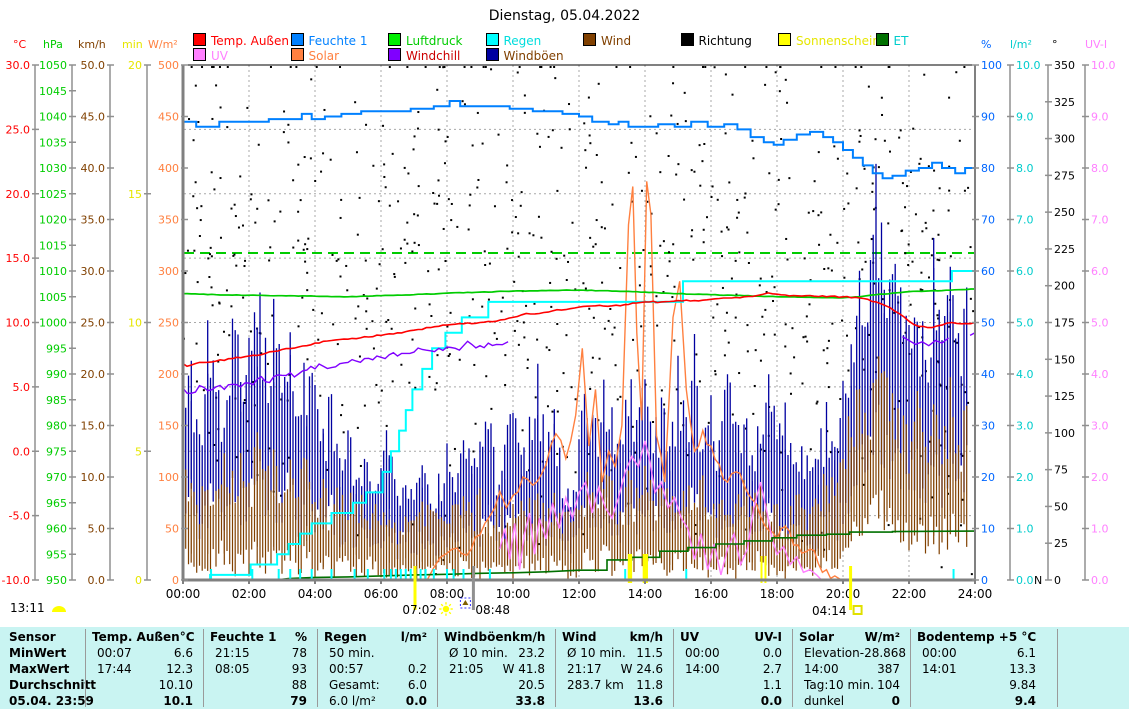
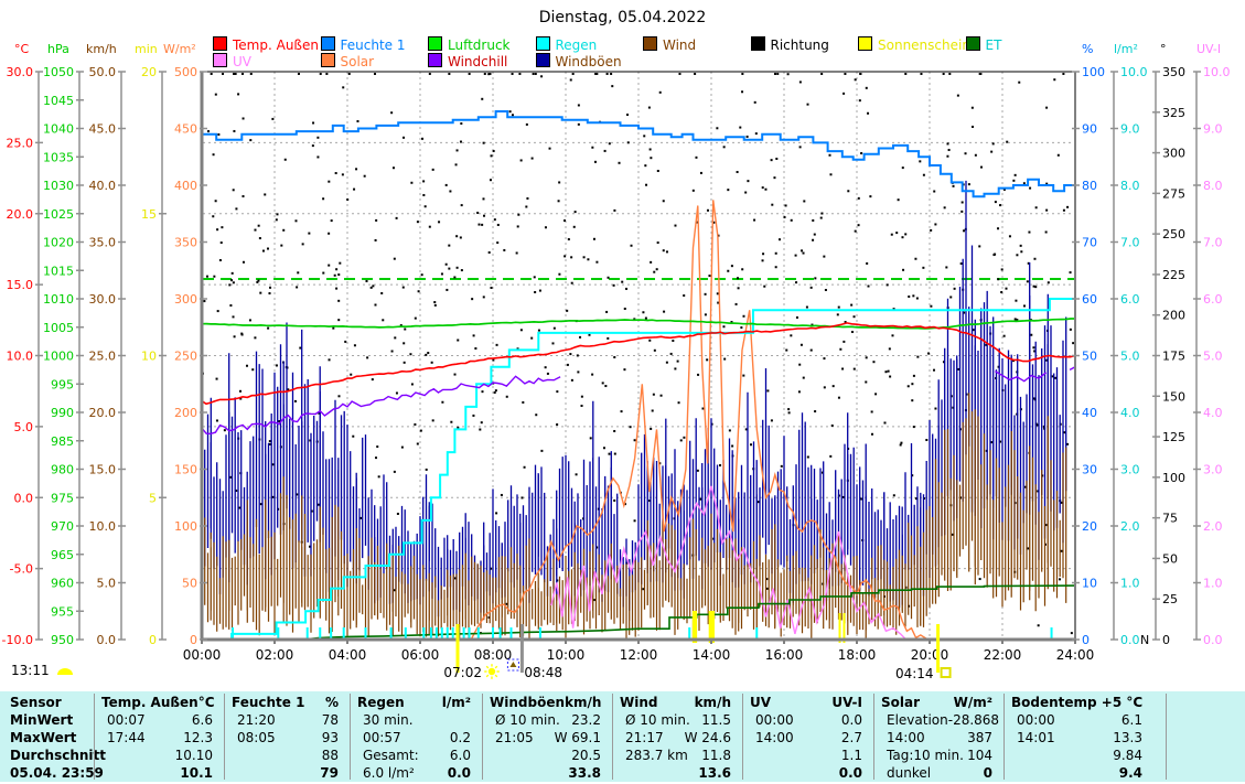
  Dienstag, 05.04.2022
  Temp. Außen
  Feuchte 1
  Luftdruck
  Regen
  Wind
  Richtung
  Sonnenschei
  ET
  UV
  Solar
  Windchill
  Windböen
  °C
  -10.0
  -5.0
  0.0
  5.0
  10.0
  15.0
  20.0
  25.0
  30.0
  hPa
  950
  955
  960
  965
  970
  975
  980
  985
  990
  995
  1000
  1005
  1010
  1015
  1020
  1025
  1030
  1035
  1040
  1045
  1050
  km/h
  0.0
  5.0
  10.0
  15.0
  20.0
  25.0
  30.0
  35.0
  40.0
  45.0
  50.0
  min
  0
  5
  10
  15
  20
  W/m²
  0
  50
  100
  150
  200
  250
  300
  350
  400
  450
  500
  %
  0
  10
  20
  30
  40
  50
  60
  70
  80
  90
  100
  l/m²
  0.0
  1.0
  2.0
  3.0
  4.0
  5.0
  6.0
  7.0
  8.0
  9.0
  10.0
  °
  0
  25
  50
  75
  100
  125
  150
  175
  200
  225
  250
  275
  300
  325
  350
  N
  UV-I
  0.0
  1.0
  2.0
  3.0
  4.0
  5.0
  6.0
  7.0
  8.0
  9.0
  10.0
  00:00
  02:00
  04:00
  06:00
  08:00
  10:00
  12:00
  14:00
  16:00
  18:00
  20:00
  22:00
  24:00
  07:02
  08:48
  04:14
  13:11
  Sensor
  MinWert
  MaxWert
  Durchschnitt
  05.04. 23:59
  Temp. Außen
  °C
  00:07
  6.6
  17:44
  12.3
  10.10
  10.1
  Feuchte 1
  %
- 21:15
+ 21:20
  78
  08:05
  93
  88
  79
  Regen
  l/m²
- 50 min.
+ 30 min.
  00:57
  0.2
  Gesamt:
  6.0
  6.0 l/m²
  0.0
  Windböen
  km/h
  Ø 10 min.
  23.2
  21:05
- W 41.8
+ W 69.1
  20.5
  33.8
  Wind
  km/h
  Ø 10 min.
  11.5
  21:17
  W 24.6
  283.7 km
  11.8
  13.6
  UV
  UV-I
  00:00
  0.0
  14:00
  2.7
  1.1
  0.0
  Solar
  W/m²
  Elevation
  -28.868
  14:00
  387
  Tag:10 min.
  104
  dunkel
  0
  Bodentemp +5 °C
  00:00
  6.1
  14:01
  13.3
  9.84
  9.4
